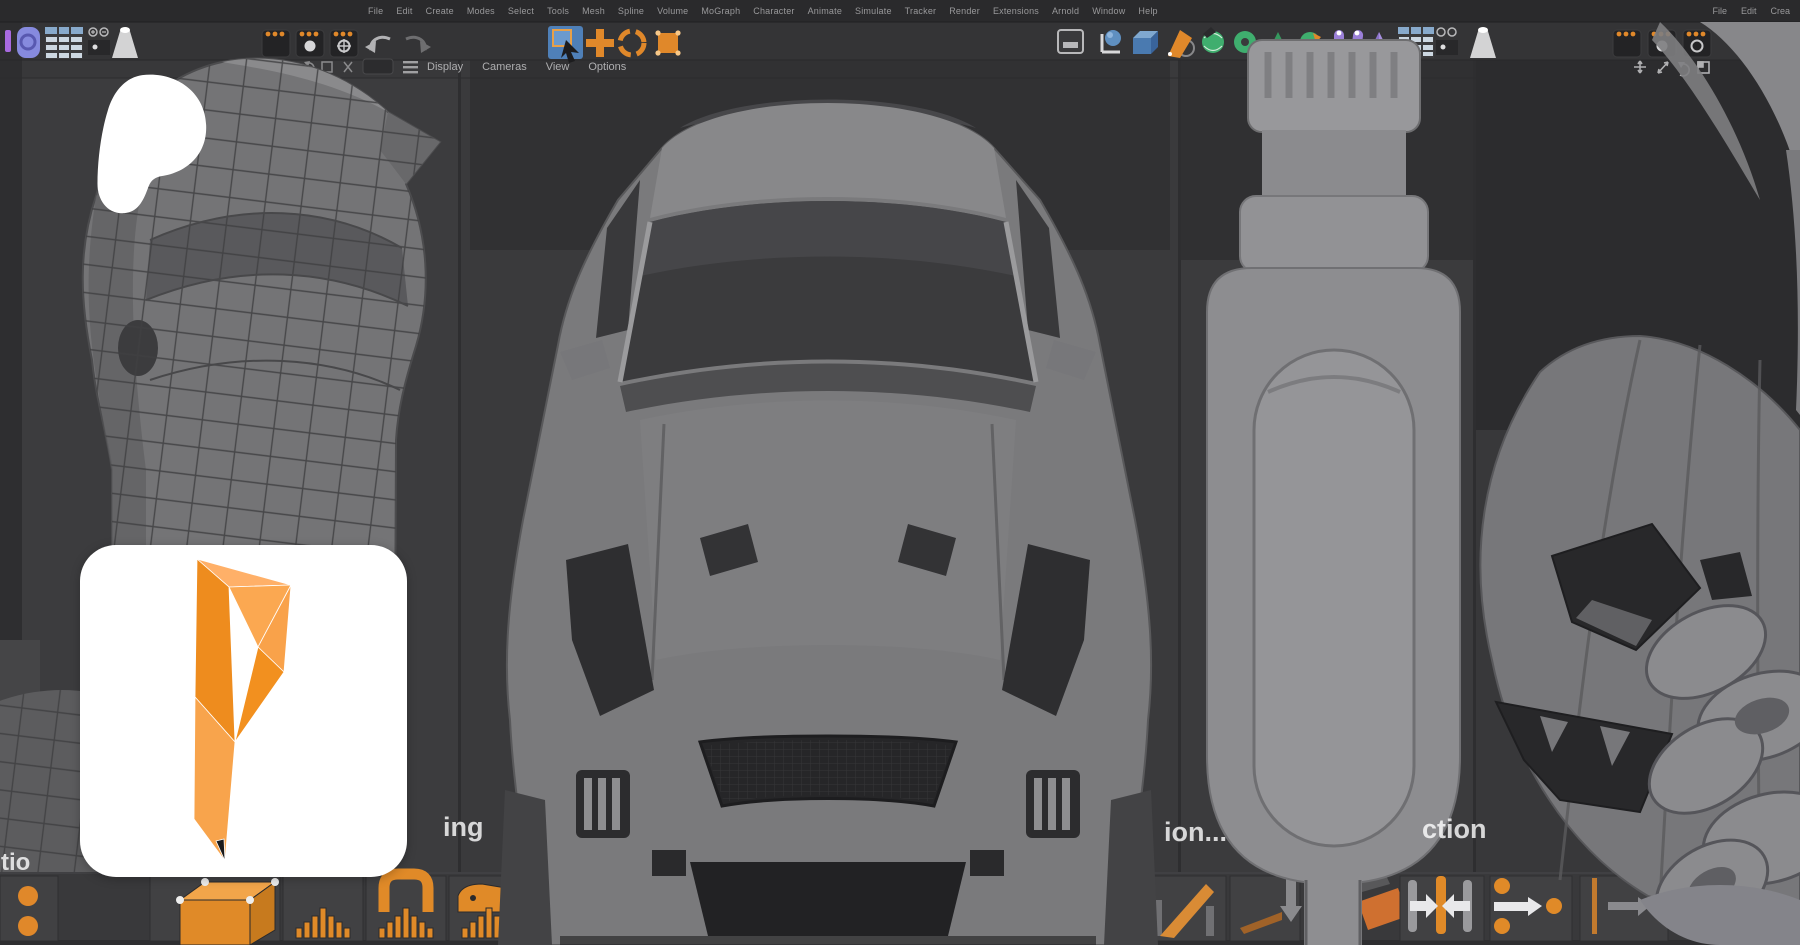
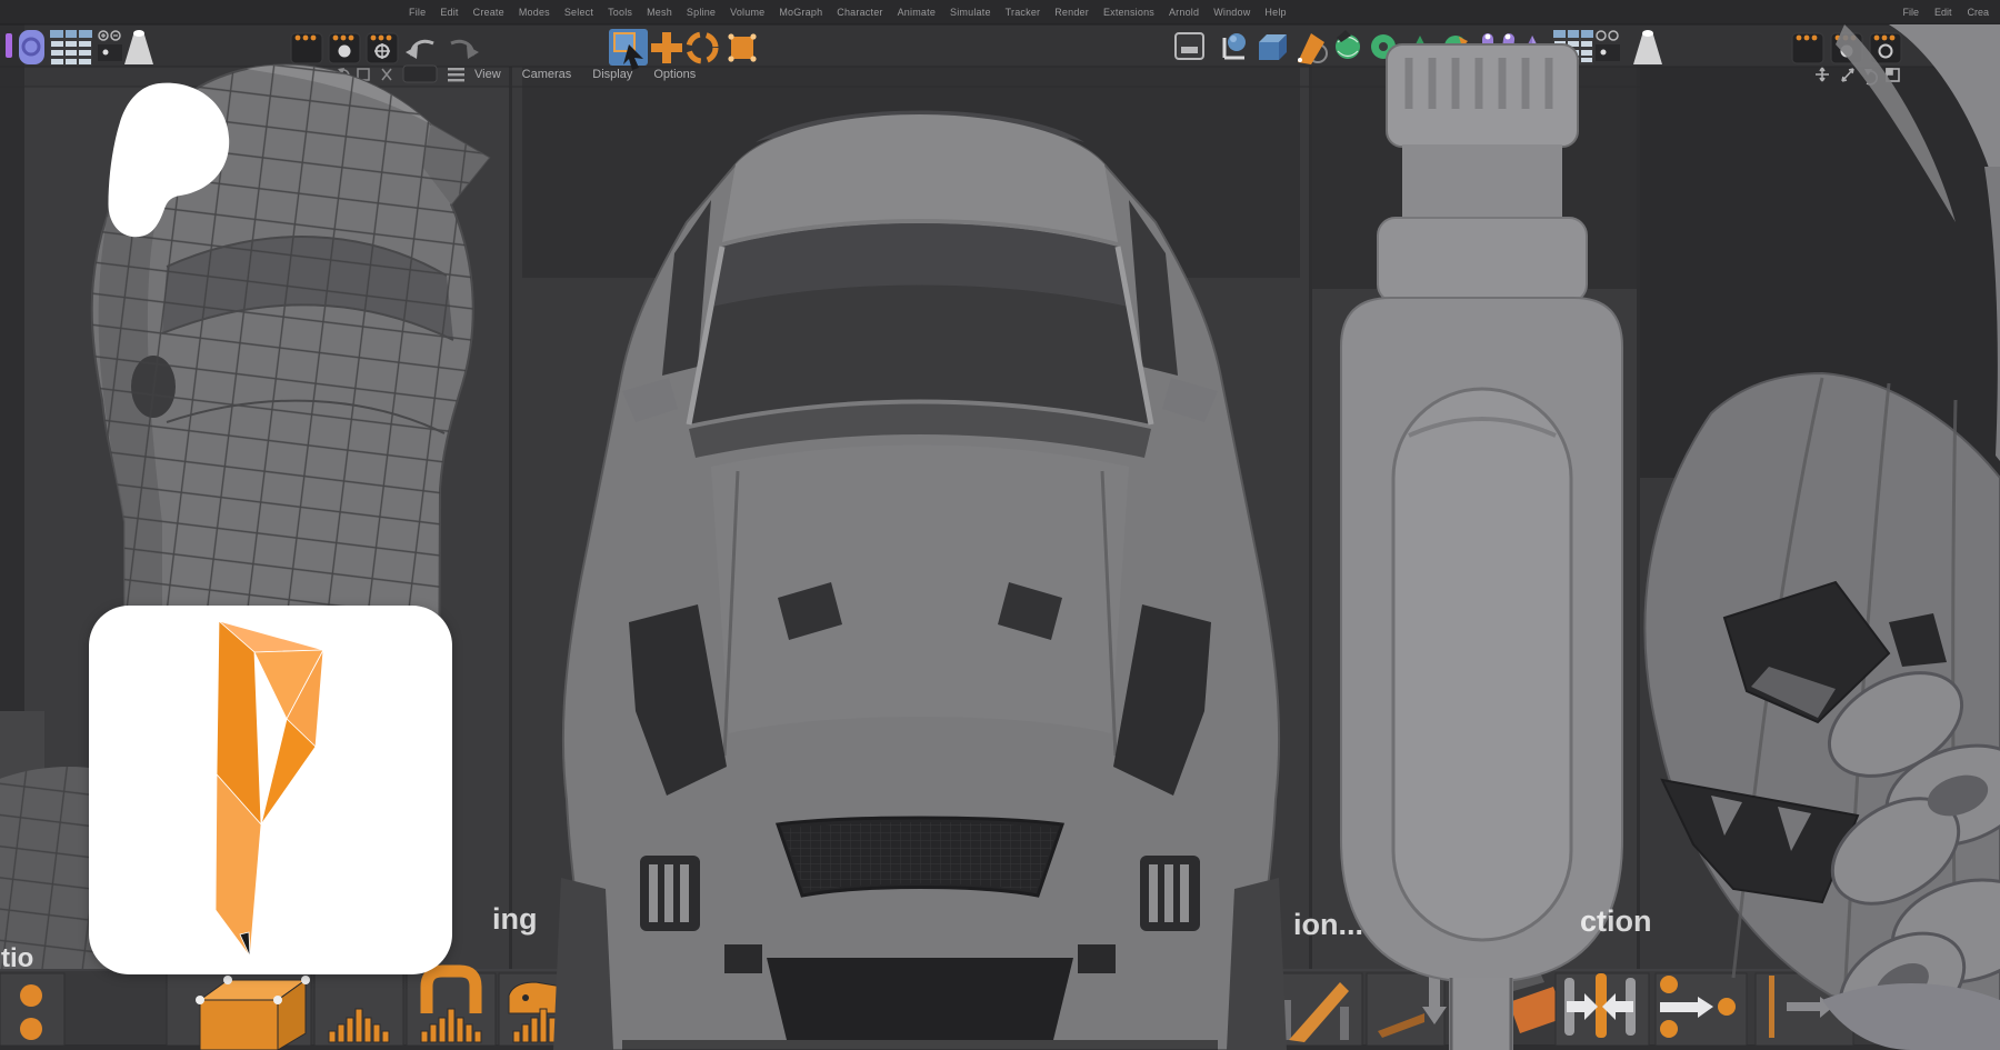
  File
  Edit
  Create
  Modes
  Select
  Tools
  Mesh
  Spline
  Volume
  MoGraph
  Character
  Animate
  Simulate
  Tracker
  Render
  Extensions
  Arnold
  Window
  Help
  File
  Edit
  Crea
- Display
+ View
  Cameras
- View
+ Display
  Options
  tio
  ing
  ion...
  ction
